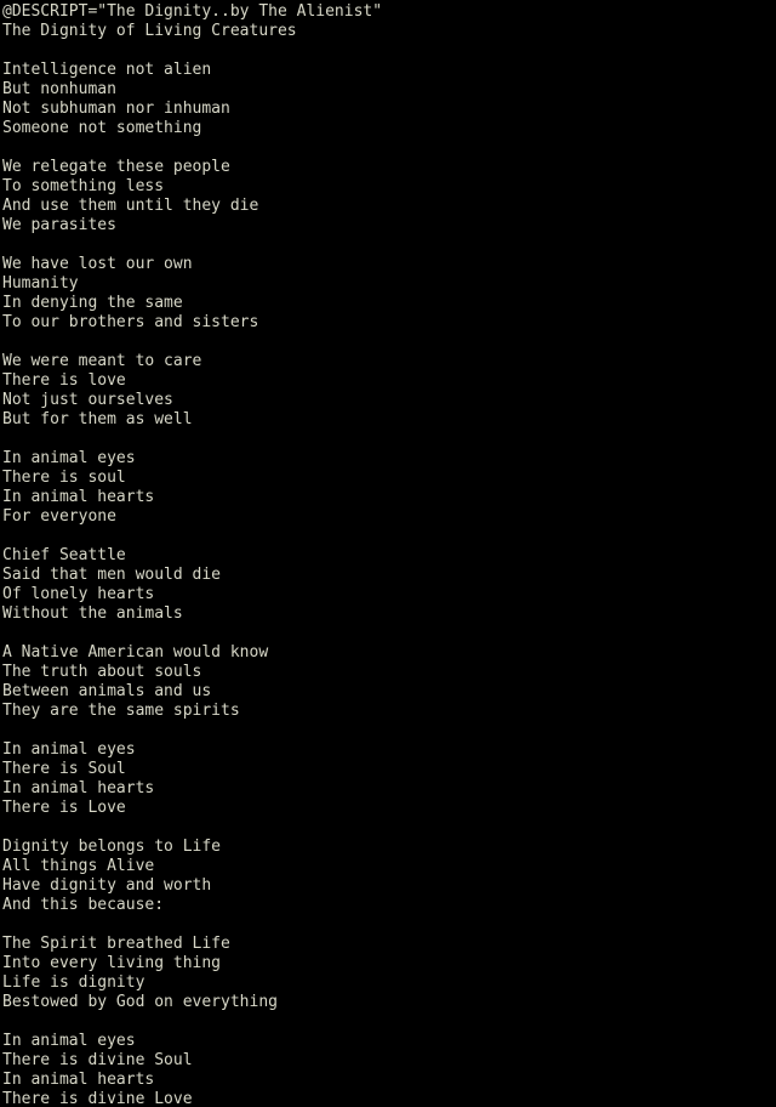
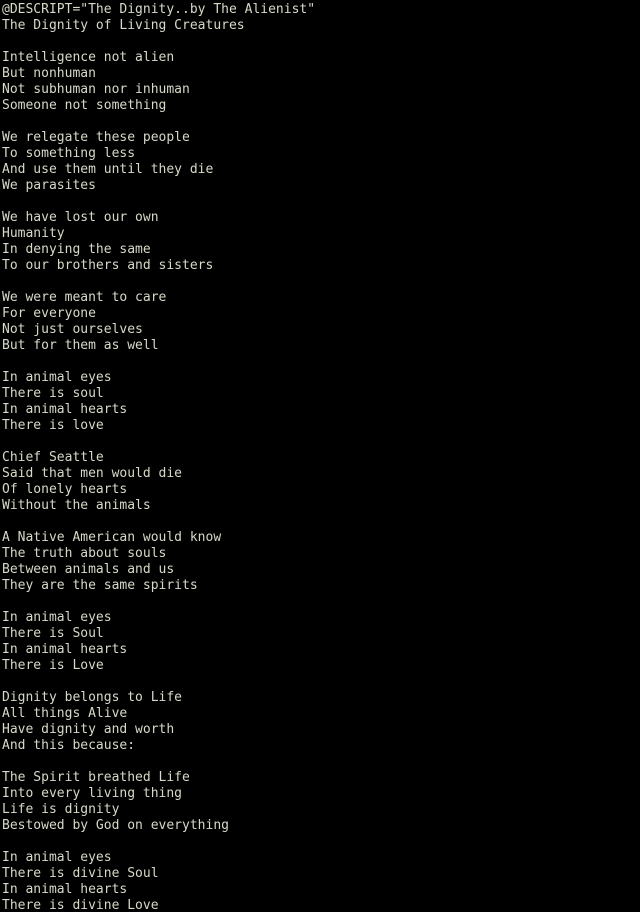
  @DESCRIPT="The Dignity..by The Alienist"
  The Dignity of Living Creatures
  Intelligence not alien
  But nonhuman
  Not subhuman nor inhuman
  Someone not something
  We relegate these people
  To something less
  And use them until they die
  We parasites
  We have lost our own
  Humanity
  In denying the same
  To our brothers and sisters
  We were meant to care
- There is love
+ For everyone
  Not just ourselves
  But for them as well
  In animal eyes
  There is soul
  In animal hearts
- For everyone
+ There is love
  Chief Seattle
  Said that men would die
  Of lonely hearts
  Without the animals
  A Native American would know
  The truth about souls
  Between animals and us
  They are the same spirits
  In animal eyes
  There is Soul
  In animal hearts
  There is Love
  Dignity belongs to Life
  All things Alive
  Have dignity and worth
  And this because:
  The Spirit breathed Life
  Into every living thing
  Life is dignity
  Bestowed by God on everything
  In animal eyes
  There is divine Soul
  In animal hearts
  There is divine Love
